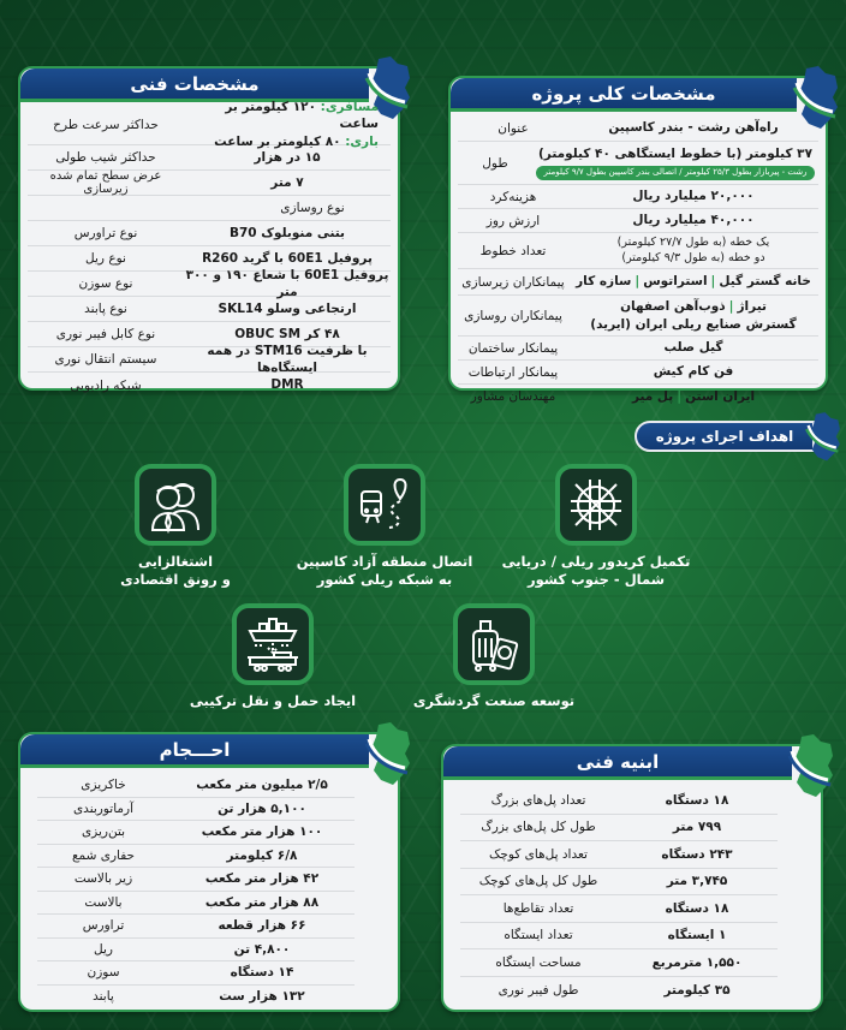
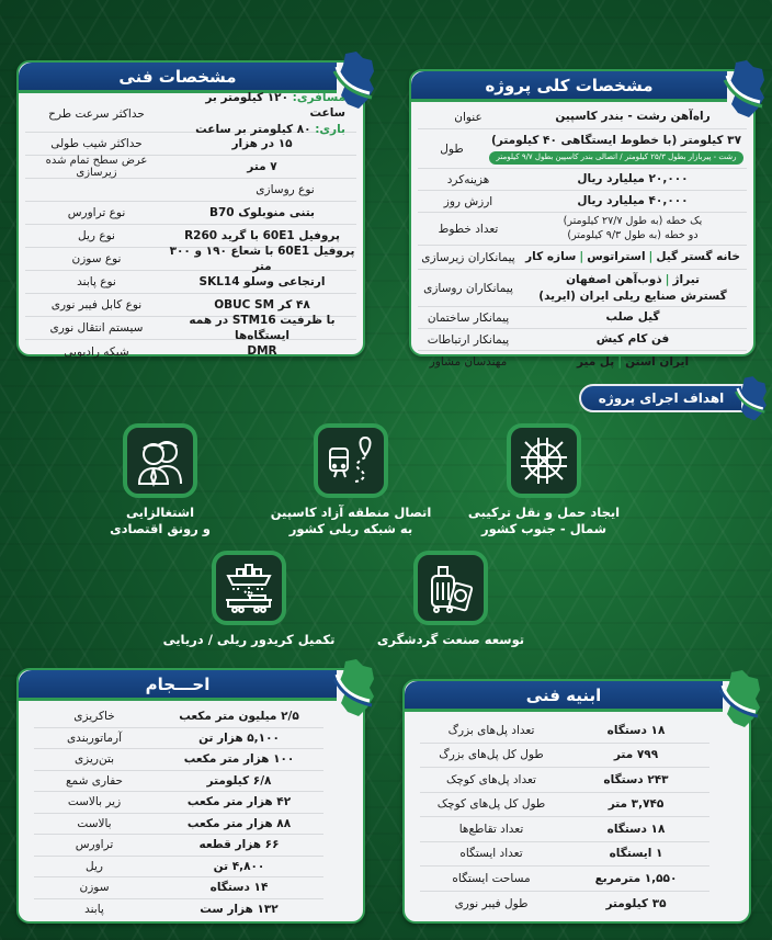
  مشخصات کلی پروژه
  راه‌آهن رشت - بندر کاسپین
  عنوان
  ۳۷ کیلومتر (با خطوط ایستگاهی ۴۰ کیلومتر)
  رشت - پیربازار بطول ۲۵/۳ کیلومتر / اتصالی بندر کاسپین بطول ۹/۷ کیلومتر
  طول
  ۲۰,۰۰۰ میلیارد ریال
  هزینه‌کرد
  ۴۰,۰۰۰ میلیارد ریال
  ارزش روز
  یک خطه (به طول ۲۷/۷ کیلومتر)
  دو خطه (به طول ۹/۳ کیلومتر)
  تعداد خطوط
  خانه گستر گیل|استراتوس|سازه کار
  پیمانکاران زیرسازی
  تیراژ|ذوب‌آهن اصفهان
  گسترش صنایع ریلی ایران (ایرید)
  پیمانکاران روسازی
  گیل صلب
  پیمانکار ساختمان
  فن کام کیش
  پیمانکار ارتباطات
  ایران استن|پل میر
  مهندسان مشاور
  مشخصات فنی
  مسافری: ۱۲۰ کیلومتر بر ساعت
  باری: ۸۰ کیلومتر بر ساعت
  حداکثر سرعت طرح
  ۱۵ در هزار
  حداکثر شیب طولی
  ۷ متر
  عرض سطح تمام شده زیرسازی
  نوع روسازی
  بتنی منوبلوک B70
  نوع تراورس
  پروفیل 60E1 با گرید R260
  نوع ریل
  پروفیل 60E1 با شعاع ۱۹۰ و ۳۰۰ متر
  نوع سوزن
  ارتجاعی وسلو SKL14
  نوع پابند
  ۴۸ کر OBUC SM
  نوع کابل فیبر نوری
  با ظرفیت STM16 در همه ایستگاه‌ها
  سیستم انتقال نوری
  DMR
  شبکه رادیویی
  اهداف اجرای پروژه
- تکمیل کریدور ریلی / دریایی
+ ایجاد حمل و نقل ترکیبی
  شمال - جنوب کشور
  اتصال منطقه آزاد کاسپین
  به شبکه ریلی کشور
  اشتغالزایی
  و رونق اقتصادی
  توسعه صنعت گردشگری
- ایجاد حمل و نقل ترکیبی
+ تکمیل کریدور ریلی / دریایی
  احـــجام
  ۲/۵ میلیون متر مکعب
  خاکریزی
  ۵,۱۰۰ هزار تن
  آرماتوربندی
  ۱۰۰ هزار متر مکعب
  بتن‌ریزی
  ۶/۸ کیلومتر
  حفاری شمع
  ۴۲ هزار متر مکعب
  زیر بالاست
  ۸۸ هزار متر مکعب
  بالاست
  ۶۶ هزار قطعه
  تراورس
  ۴,۸۰۰ تن
  ریل
  ۱۴ دستگاه
  سوزن
  ۱۳۲ هزار ست
  پابند
  ابنیه فنی
  ۱۸ دستگاه
  تعداد پل‌های بزرگ
  ۷۹۹ متر
  طول کل پل‌های بزرگ
  ۲۴۳ دستگاه
  تعداد پل‌های کوچک
  ۳,۷۴۵ متر
  طول کل پل‌های کوچک
  ۱۸ دستگاه
  تعداد تقاطع‌ها
  ۱ ایستگاه
  تعداد ایستگاه
  ۱,۵۵۰ مترمربع
  مساحت ایستگاه
  ۳۵ کیلومتر
  طول فیبر نوری
